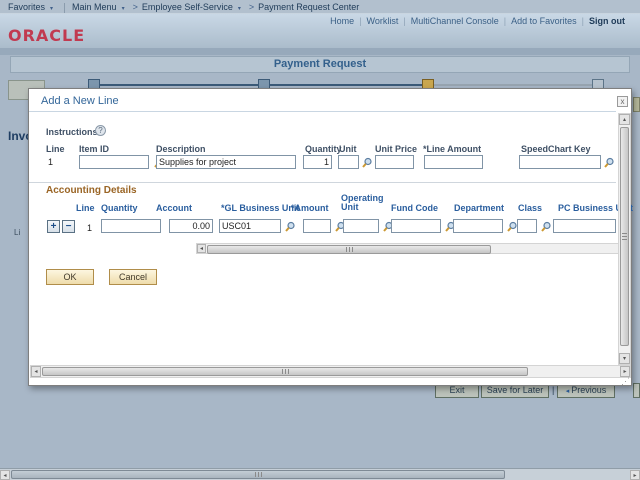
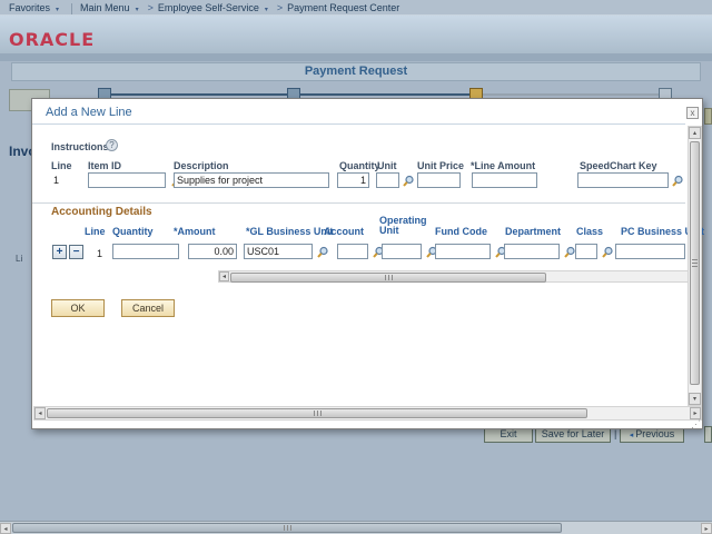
  Favorites Main Menu > Employee Self-Service > Payment Request Center
- Home | Worklist | MultiChannel Console | Add to Favorites | Sign out
  ORACLE
  Payment Request
  Inv
  Li
  Exit
  Save for Later
  |
  Previous
  Add a New Line
  x
  Instruction
  ?
  Line
  Item ID
  Description
  Quantity
  Unit
  Unit Price
  *Line Amount
  SpeedChart Key
  1
  Supplies for project
  1
  Accounting Details
  Line
  Quantity
- Account
+ *Amount
  *GL Business Unit
- *Amount
+ Account
  Operating Unit
  Fund Code
  Department
  Class
  PC Businesst
  +
  −
  1
  0.00
  USC01
  OK
  Cancel
  ⋰
